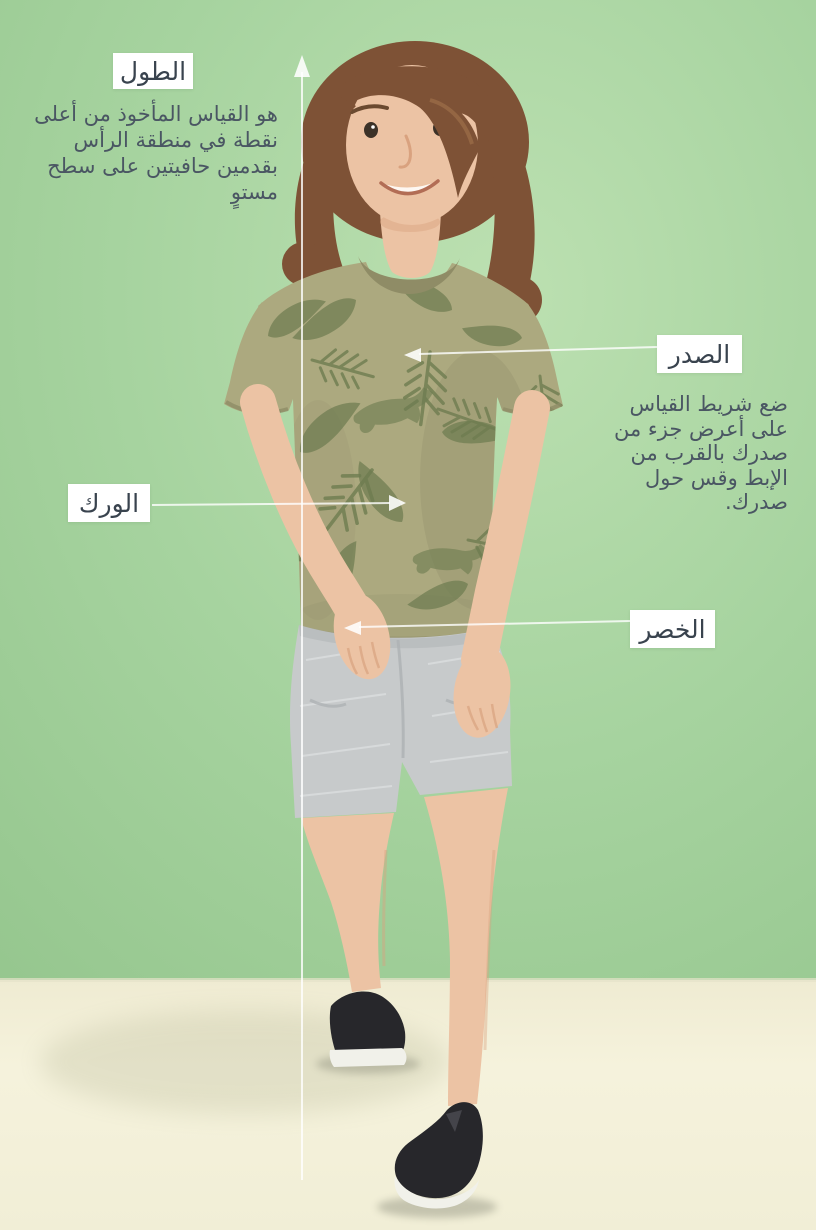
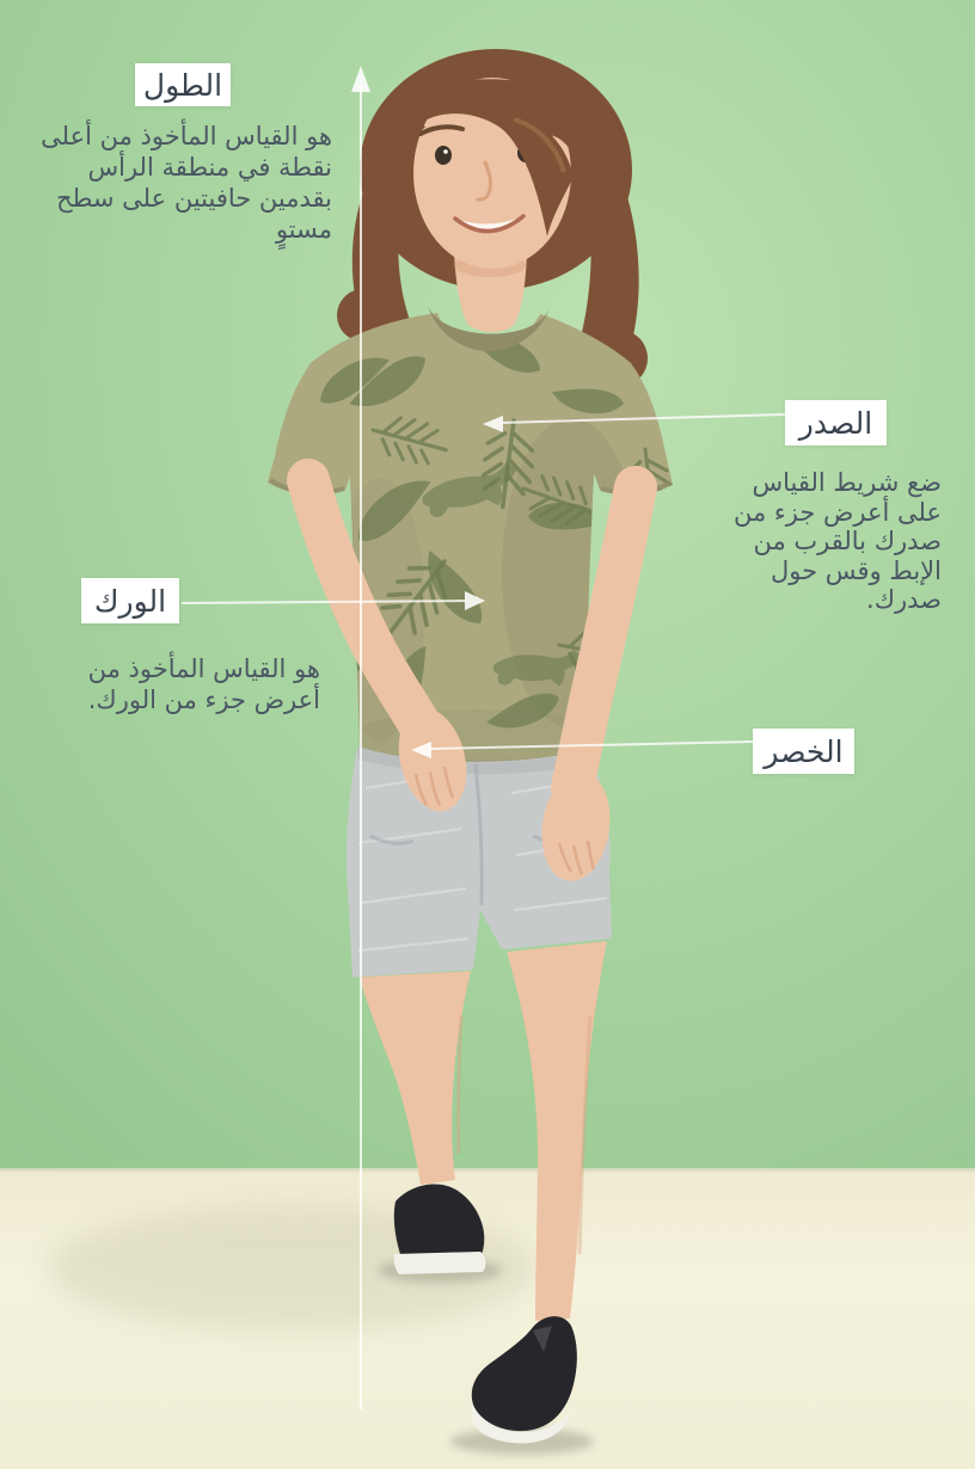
  الطول
  هو القياس المأخوذ من أعلى
  نقطة في منطقة الرأس
  بقدمين حافيتين على سطح
  مستوٍ
  الصدر
  ضع شريط القياس
  على أعرض جزء من
  صدرك بالقرب من
  الإبط وقس حول
  صدرك.
  الورك
+ هو القياس المأخوذ من
+ أعرض جزء من الورك.
  الخصر
